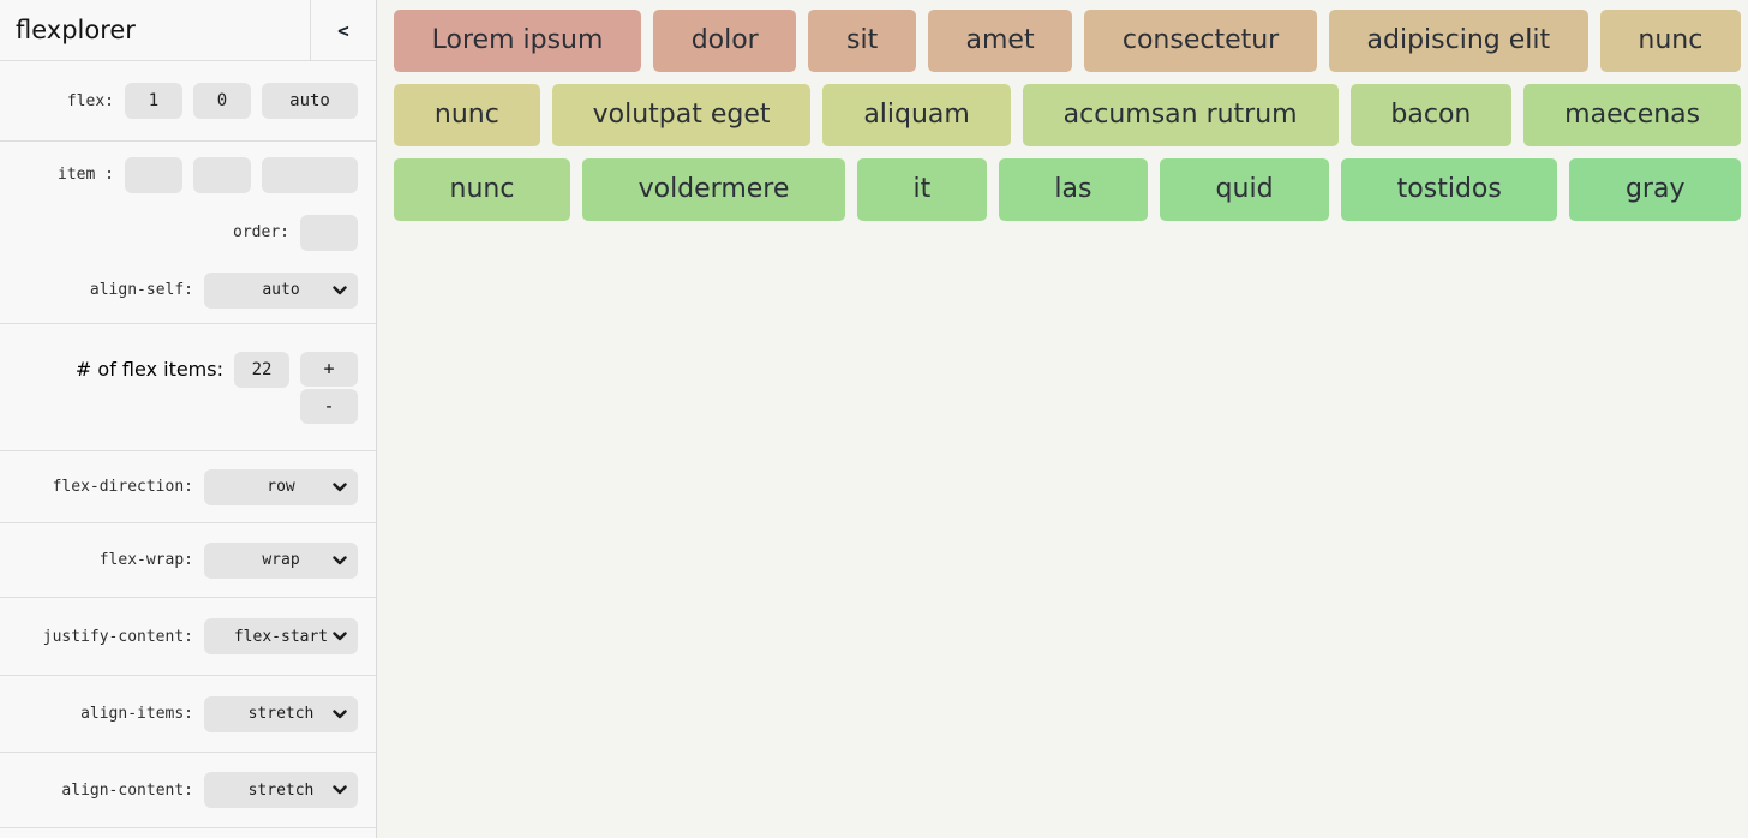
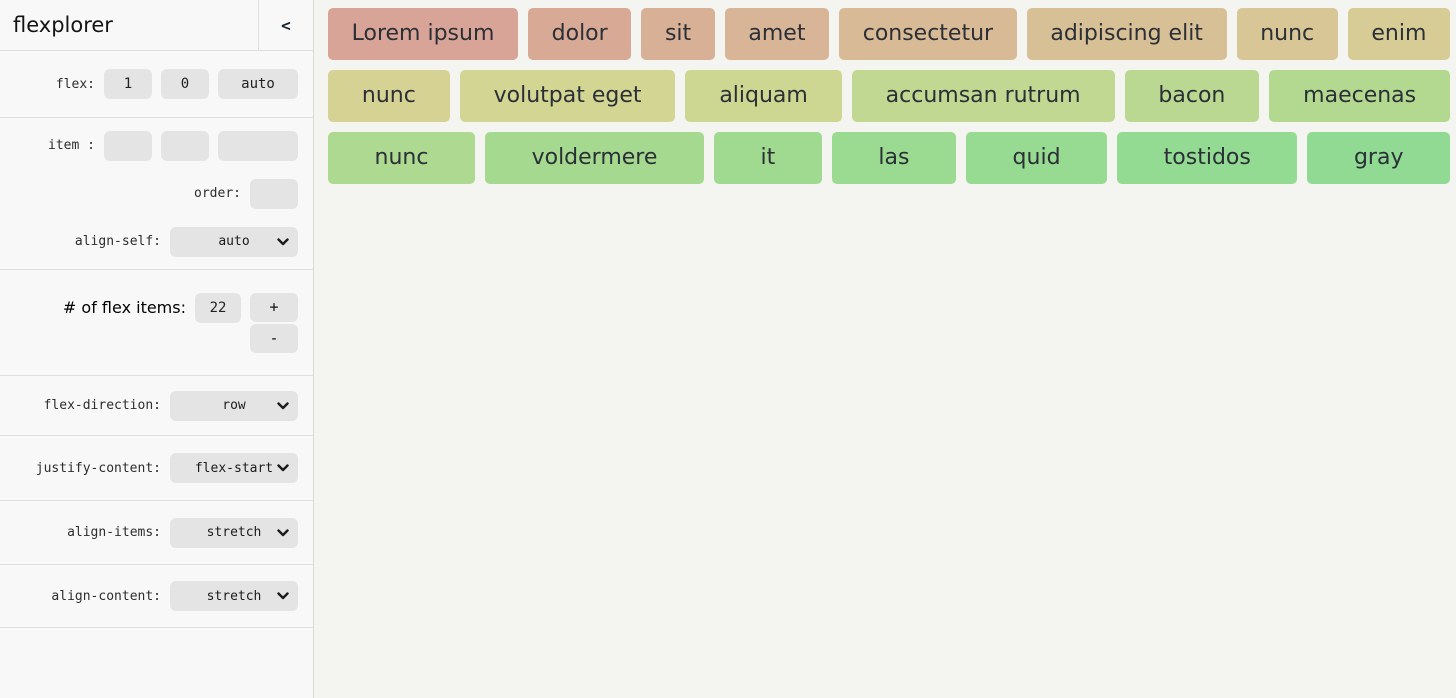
  flexplorer
  <
  flex:
  1
  0
  auto
  item :
  order:
  align-self:
  auto
  # of flex items:
  22
  +
  -
  flex-direction:
  row
- flex-wrap:
- wrap
  justify-content:
  flex-start
  align-items:
  stretch
  align-content:
  stretch
  Lorem ipsum
  dolor
  sit
  amet
  consectetur
  adipiscing elit
  nunc
+ enim
  nunc
  volutpat eget
  aliquam
  accumsan rutrum
  bacon
  maecenas
  nunc
  voldermere
  it
  las
  quid
  tostidos
  gray
